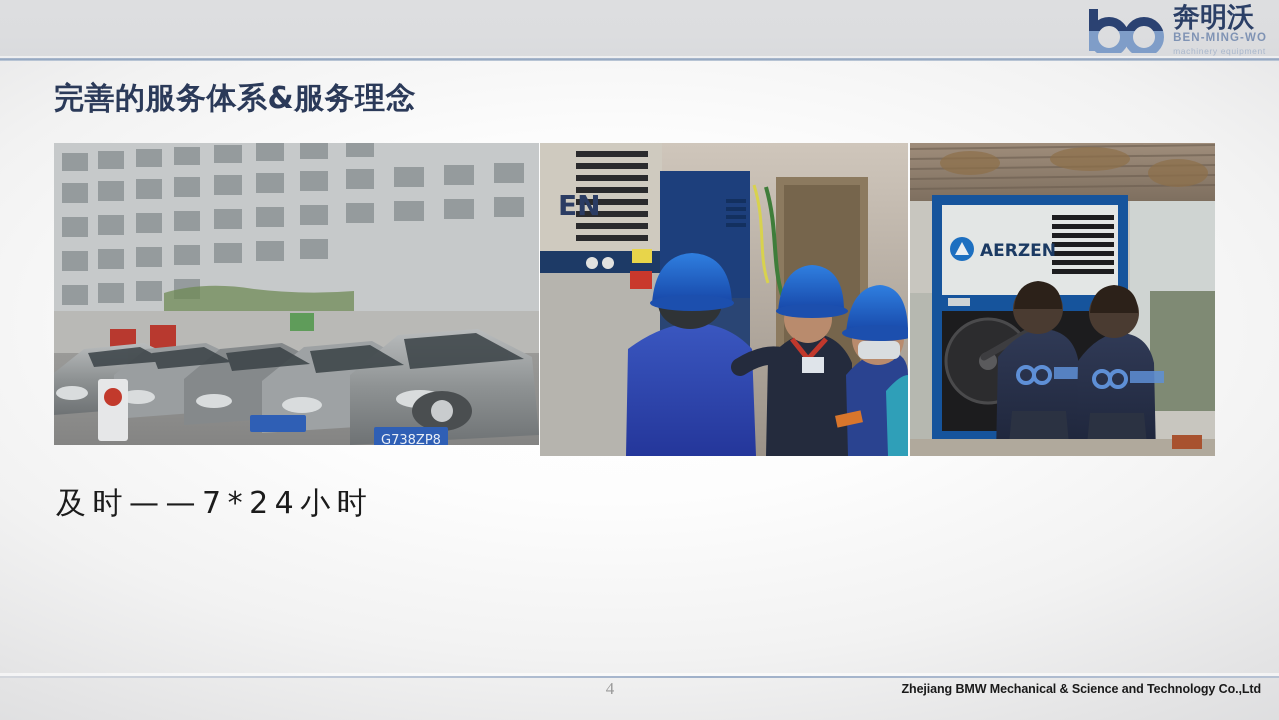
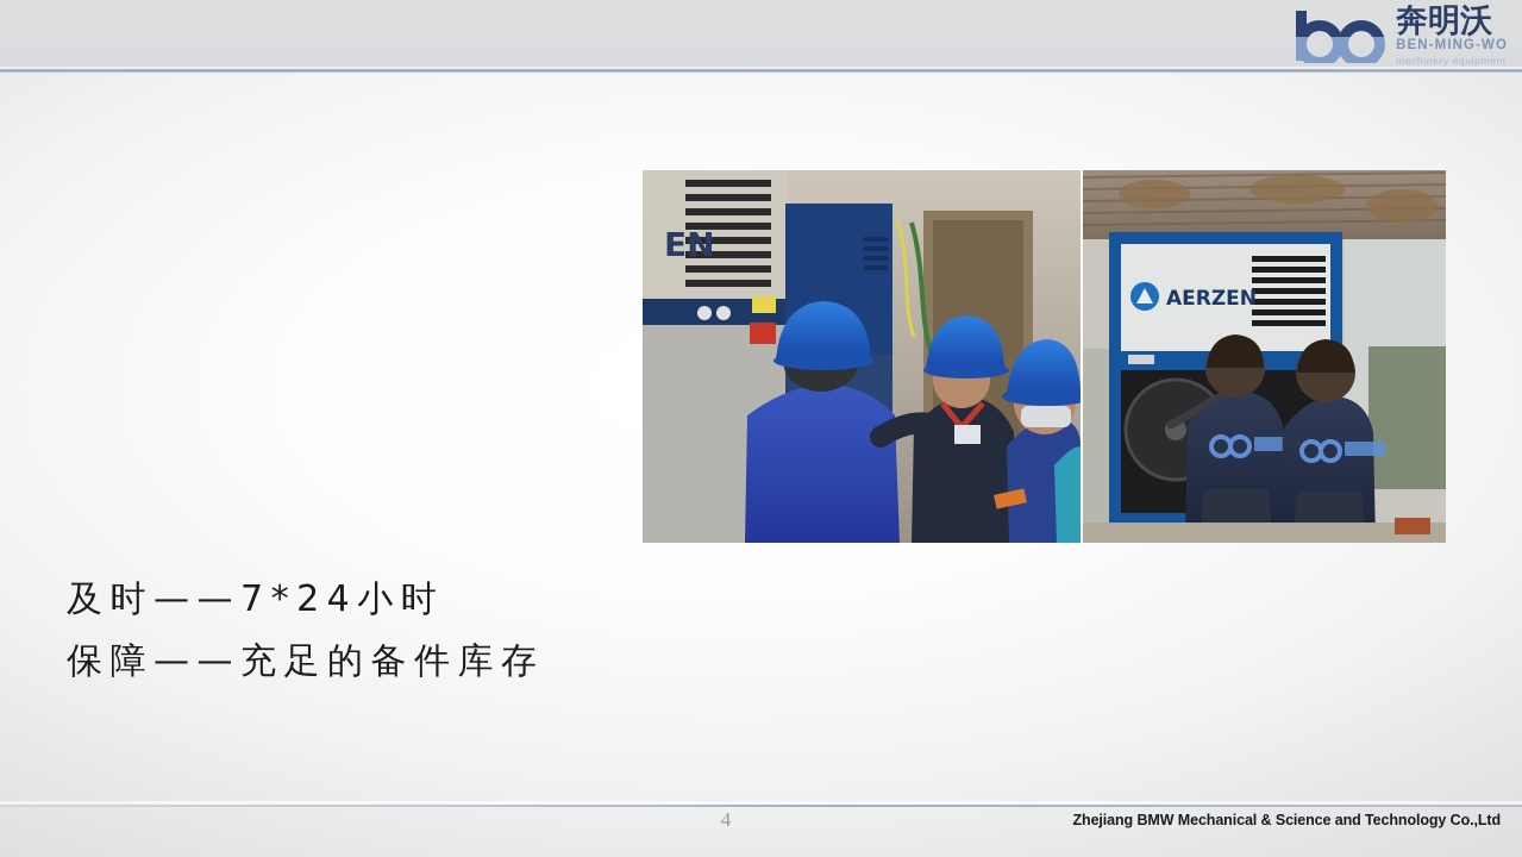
  奔明沃
  BEN-MING-WO
  machinery equipment
- 完善的服务体系&服务理念
- G738ZP8
  EN
  AERZEN
  及时——7*24小时
+ 保障——充足的备件库存
  4
  Zhejiang BMW Mechanical & Science and Technology Co.,Ltd
